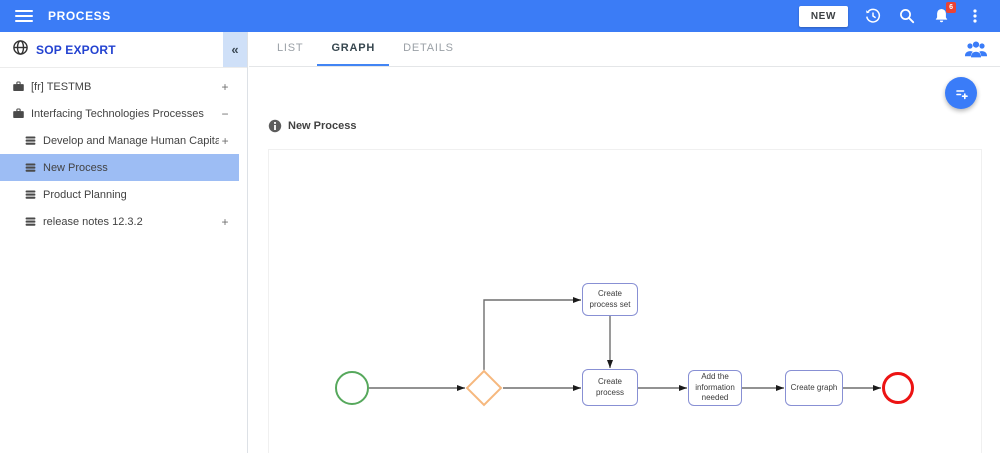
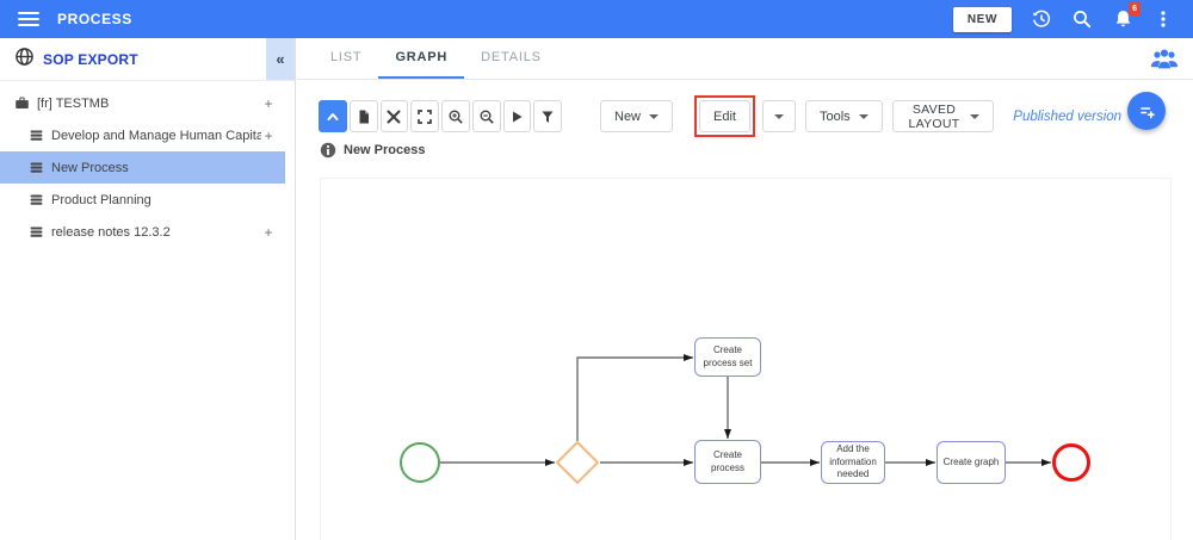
  PROCESS
  NEW
  SOP EXPORT
  «
  [fr] TESTMB
  +
- Interfacing Technologies Processes
- −
  Develop and Manage Human Capita
  +
  New Process
  Product Planning
  release notes 12.3.2
  +
  LIST
  GRAPH
  DETAILS
+ New
+ Edit
+ Tools
+ SAVED LAYOUT
+ Published version
  New Process
  Create process set
  Create process
  Add the information needed
  Create graph
